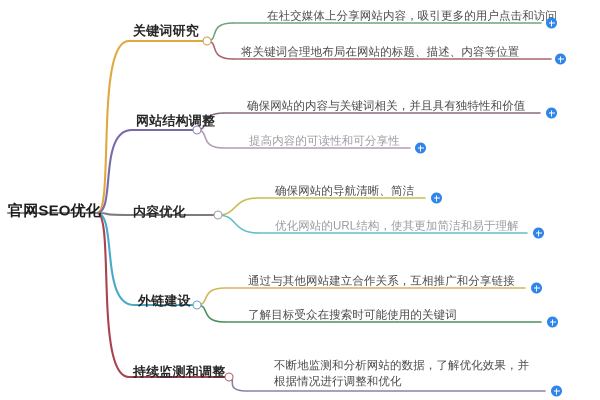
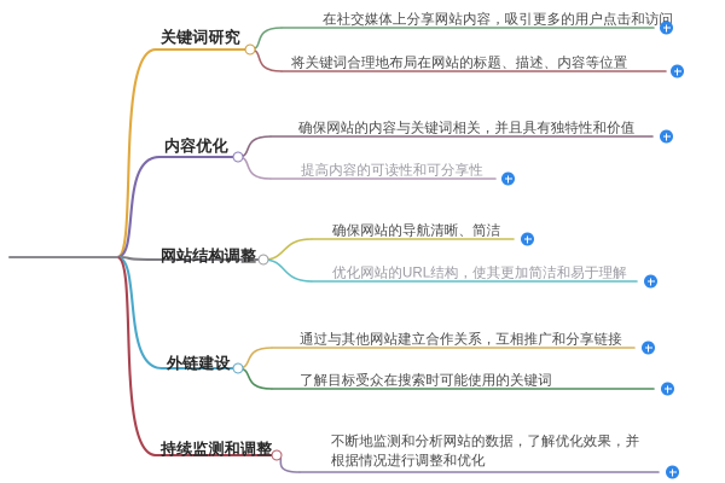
- 官网SEO优化
  在社交媒体上分享网站内容，吸引更多的用户点击和访问
  将关键词合理地布局在网站的标题、描述、内容等位置
  关键词研究
  确保网站的内容与关键词相关，并且具有独特性和价值
  提高内容的可读性和可分享性
- 网站结构调整
+ 内容优化
  确保网站的导航清晰、简洁
  优化网站的URL结构，使其更加简洁和易于理解
- 内容优化
+ 网站结构调整
  通过与其他网站建立合作关系，互相推广和分享链接
  了解目标受众在搜索时可能使用的关键词
  外链建设
  不断地监测和分析网站的数据，了解优化效果，并根据情况进行调整和优化
  持续监测和调整
